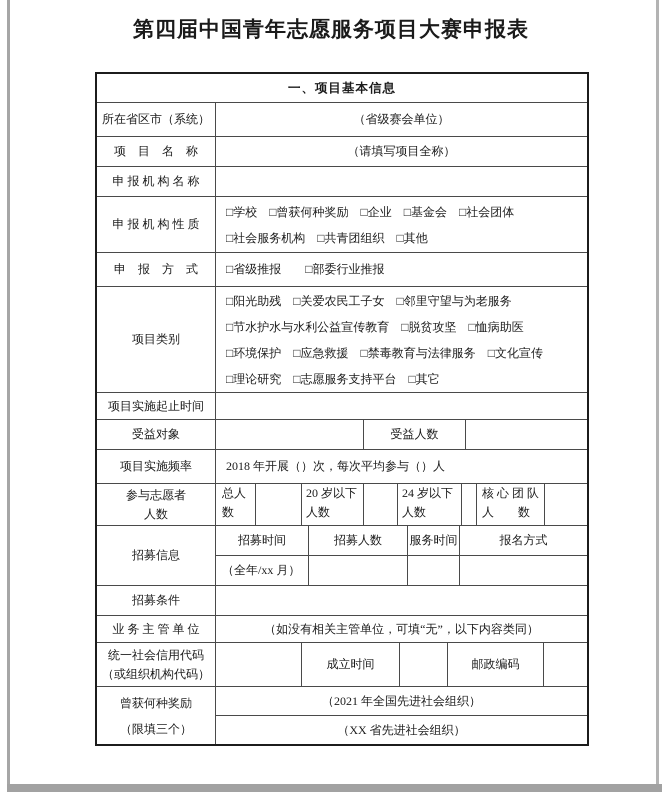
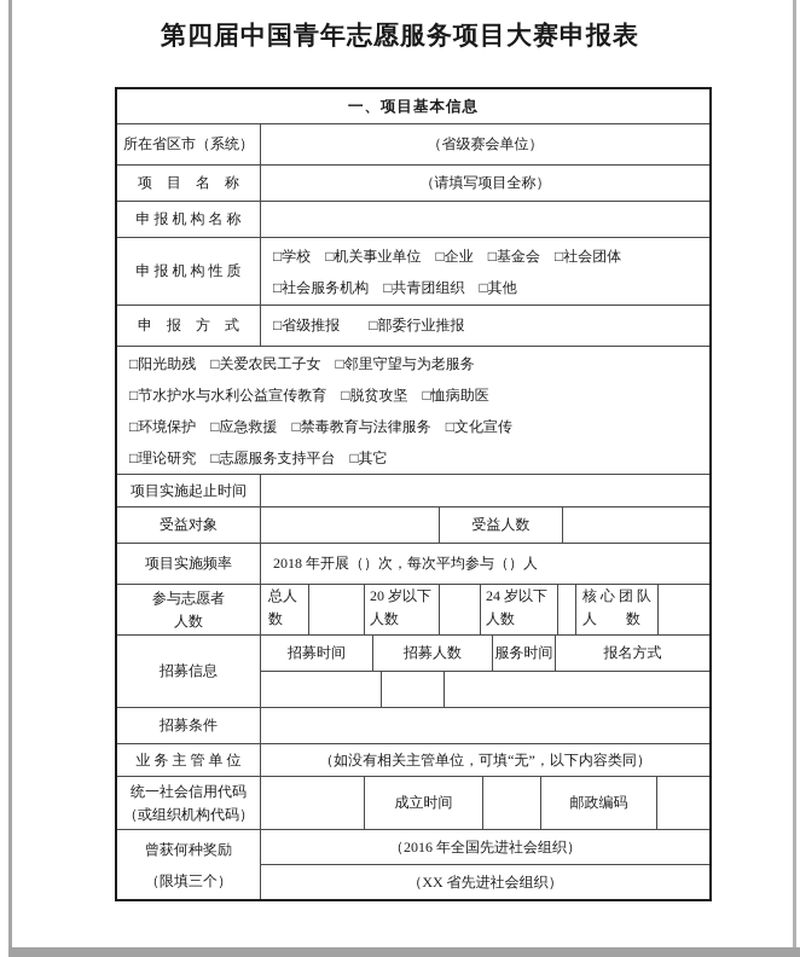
  第四届中国青年志愿服务项目大赛申报表
  一、项目基本信息
  所在省区市（系统）
  （省级赛会单位）
  项 目 名 称
  （请填写项目全称）
  申 报 机 构 名 称
  申 报 机 构 性 质
- □学校 □曾获何种奖励 □企业 □基金会 □社会团体
+ □学校 □机关事业单位 □企业 □基金会 □社会团体
  □社会服务机构 □共青团组织 □其他
  申 报 方 式
  □省级推报 □部委行业推报
- 项目类别
  □阳光助残 □关爱农民工子女 □邻里守望与为老服务
  □节水护水与水利公益宣传教育 □脱贫攻坚 □恤病助医
  □环境保护 □应急救援 □禁毒教育与法律服务 □文化宣传
  □理论研究 □志愿服务支持平台 □其它
  项目实施起止时间
  受益对象
  受益人数
  项目实施频率
  2018 年开展（）次，每次平均参与（）人
  参与志愿者
  人数
  总人
  数
  20 岁以下
  人数
  24 岁以下
  人数
  核 心 团 队
  人 数
  招募信息
  招募时间
  招募人数
  服务时间
  报名方式
- （全年/xx 月）
  招募条件
  业 务 主 管 单 位
  （如没有相关主管单位，可填“无”，以下内容类同）
  统一社会信用代码
  （或组织机构代码）
  成立时间
  邮政编码
  曾获何种奖励
  （限填三个）
- （2021 年全国先进社会组织）
+ （2016 年全国先进社会组织）
  （XX 省先进社会组织）
